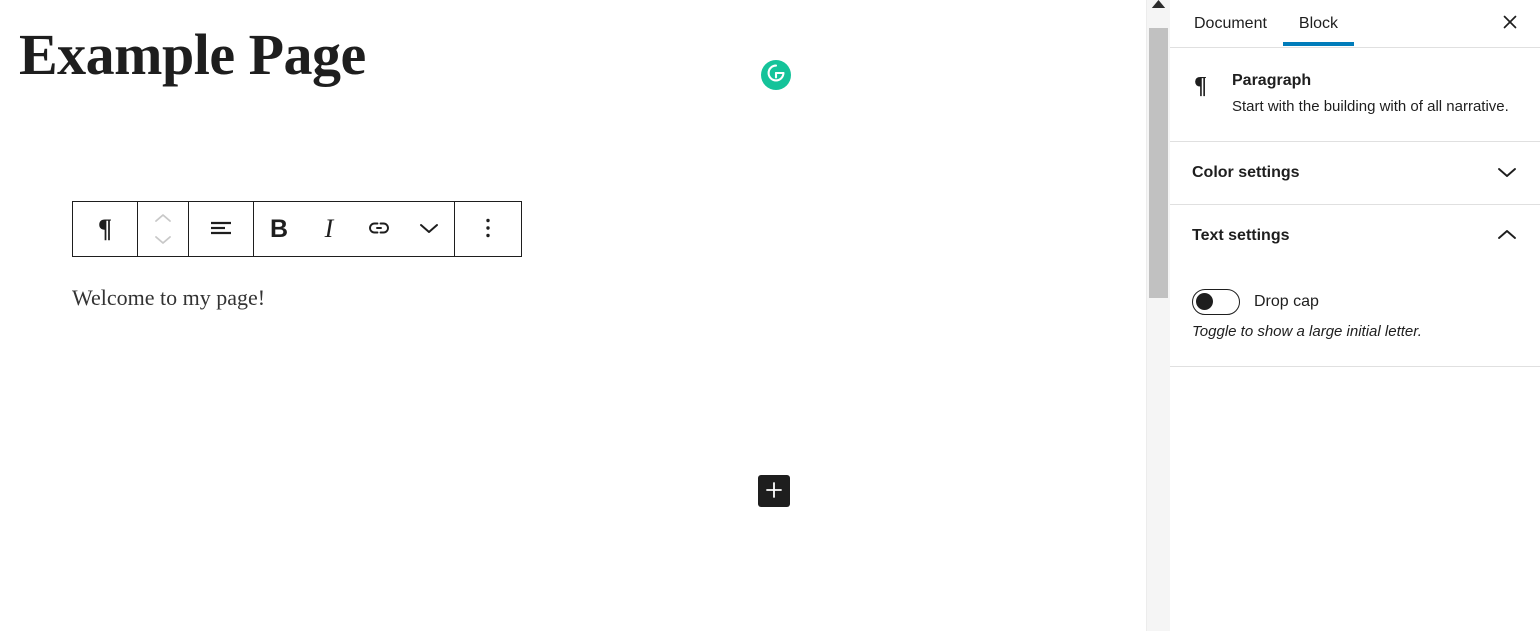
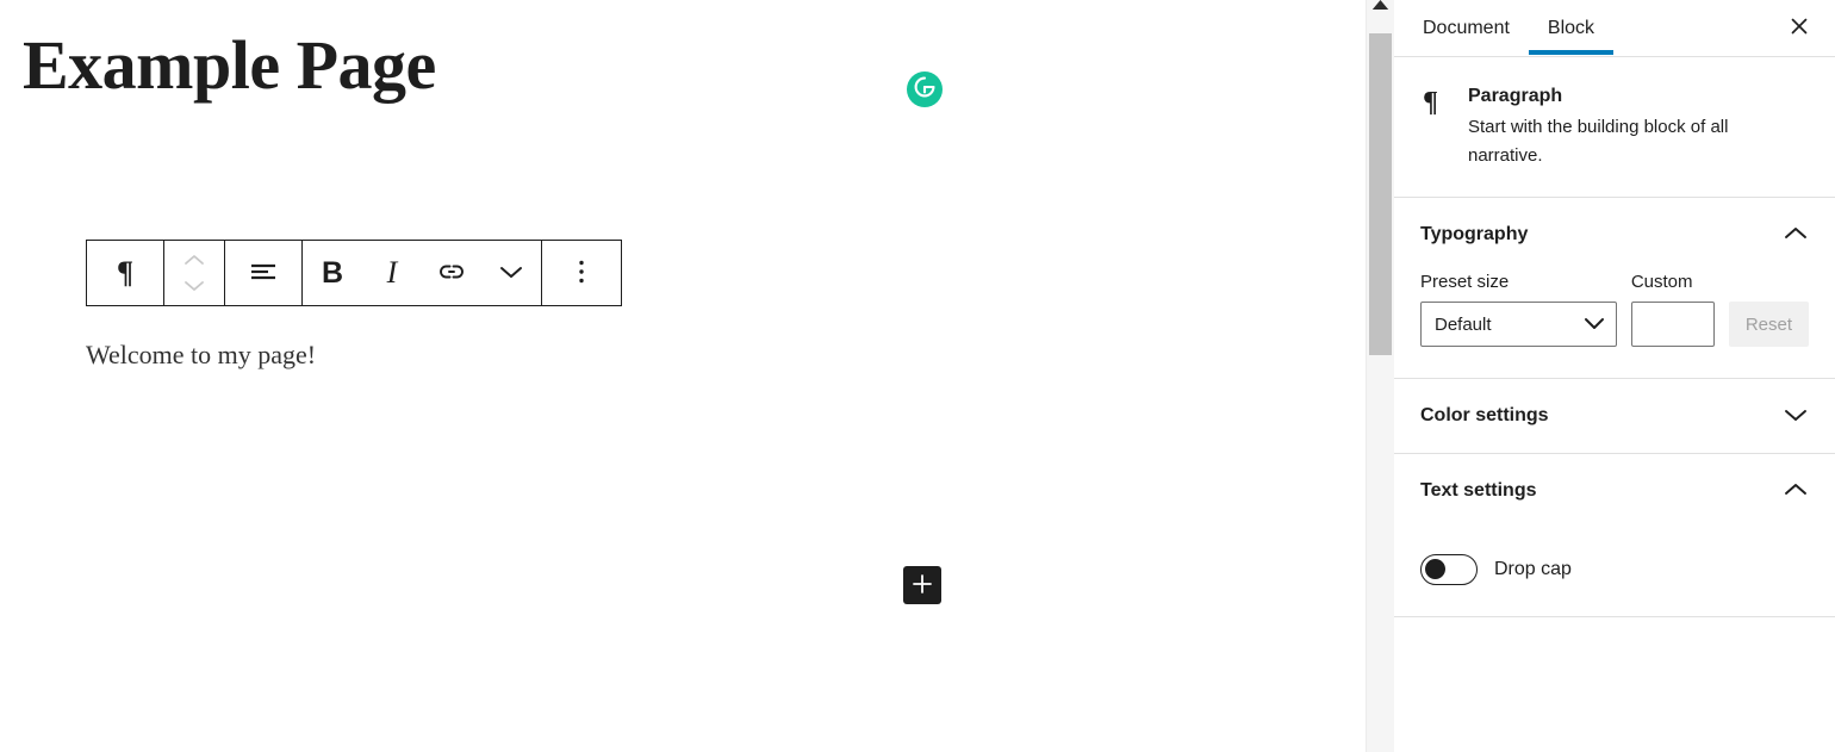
  Example Page
  ¶
  B
  I
  Welcome to my page!
  Document
  Block
  ¶
  Paragraph
- Start with the building with of all narrative.
+ Start with the building block of all narrative.
+ Typography
+ Preset size
+ Default
+ Custom
+ Reset
  Color settings
  Text settings
  Drop cap
- Toggle to show a large initial letter.
